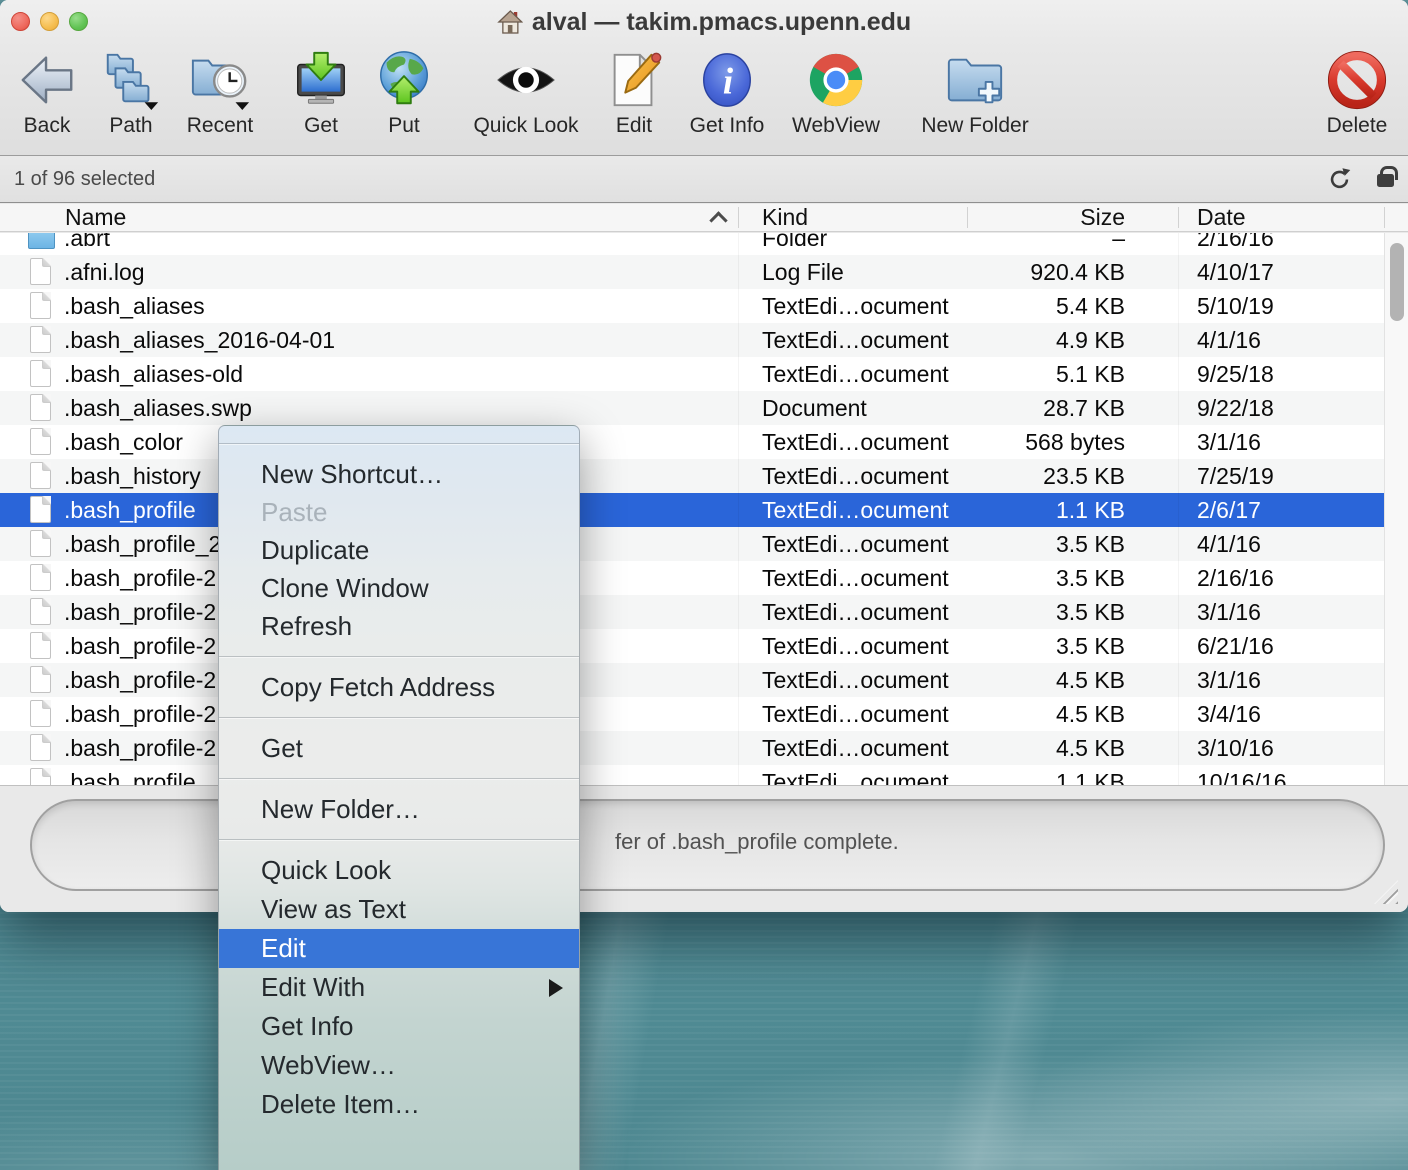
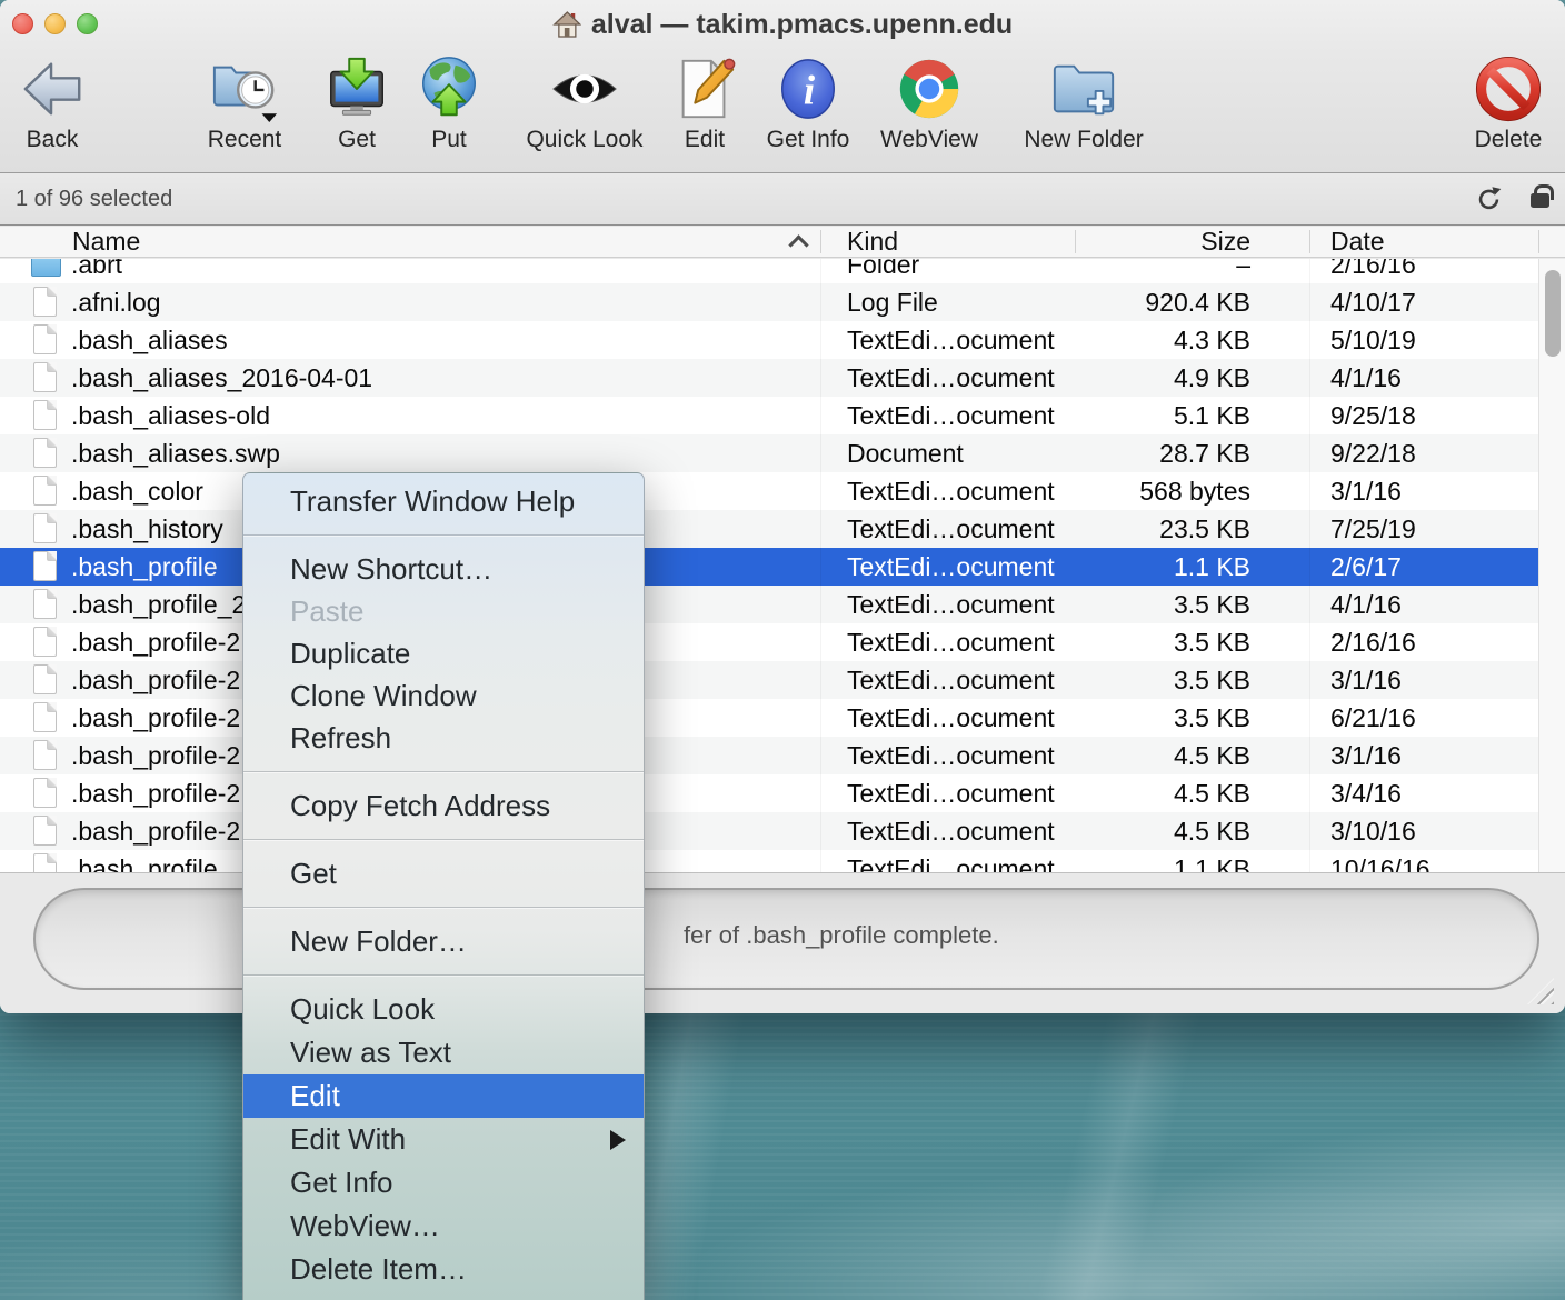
  alval — takim.pmacs.upenn.edu
  Back
- Path
  Recent
  Get
  Put
  Quick Look
  Edit
  i
  Get Info
  WebView
  New Folder
  Delete
  1 of 96 selected
  Name
  Kind
  Size
  Date
  .abrt
  Folder
  –
  2/16/16
  .afni.log
  Log File
  920.4 KB
  4/10/17
  .bash_aliases
  TextEdi…ocument
- 5.4 KB
+ 4.3 KB
  5/10/19
  .bash_aliases_2016-04-01
  TextEdi…ocument
  4.9 KB
  4/1/16
  .bash_aliases-old
  TextEdi…ocument
  5.1 KB
  9/25/18
  .bash_aliases.swp
  Document
  28.7 KB
  9/22/18
  .bash_color
  TextEdi…ocument
  568 bytes
  3/1/16
  .bash_history
  TextEdi…ocument
  23.5 KB
  7/25/19
  .bash_profile
  TextEdi…ocument
  1.1 KB
  2/6/17
  .bash_profile_2
  TextEdi…ocument
  3.5 KB
  4/1/16
  .bash_profile-2
  TextEdi…ocument
  3.5 KB
  2/16/16
  .bash_profile-2
  TextEdi…ocument
  3.5 KB
  3/1/16
  .bash_profile-2
  TextEdi…ocument
  3.5 KB
  6/21/16
  .bash_profile-2
  TextEdi…ocument
  4.5 KB
  3/1/16
  .bash_profile-2
  TextEdi…ocument
  4.5 KB
  3/4/16
  .bash_profile-2
  TextEdi…ocument
  4.5 KB
  3/10/16
  .bash_profile
  TextEdi…ocument
  1.1 KB
  10/16/16
  fer of .bash_profile complete.
+ Transfer Window Help
  New Shortcut…
  Paste
  Duplicate
  Clone Window
  Refresh
  Copy Fetch Address
  Get
  New Folder…
  Quick Look
  View as Text
  Edit
  Edit With
  Get Info
  WebView…
  Delete Item…
